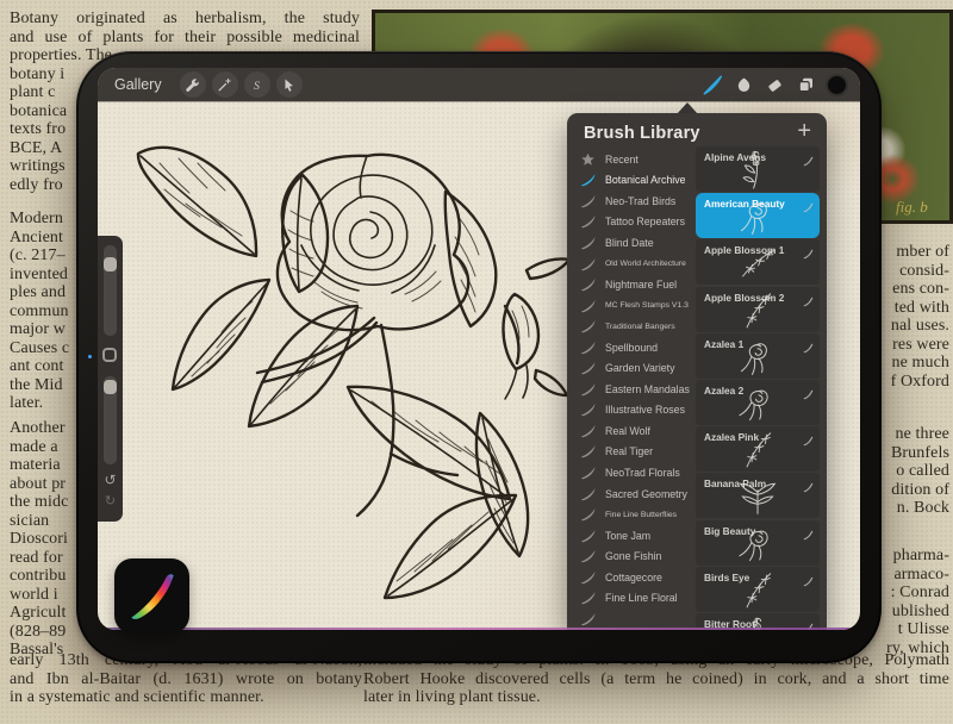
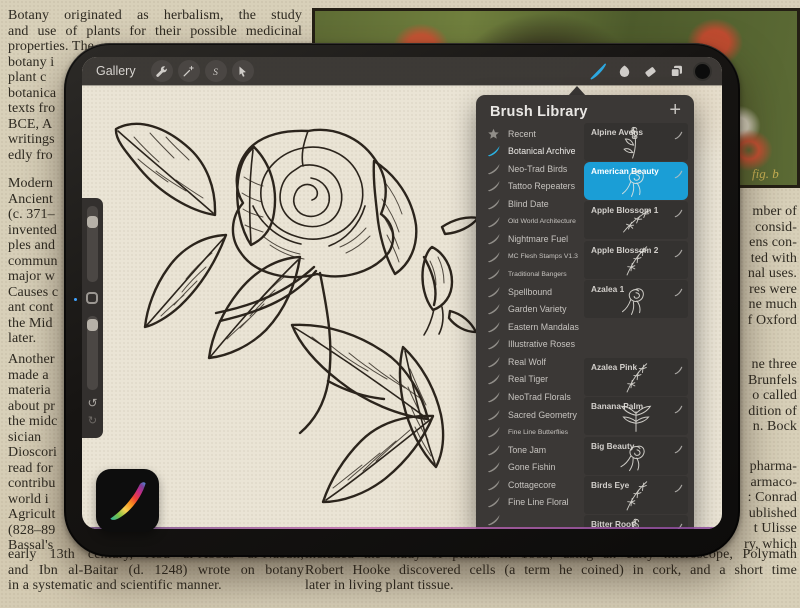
  fig. b
  Botany originated as herbalism, the study
  and use of plants for their possible medicinal
  properties. Th
  botany i
  plant c
  botanica
  texts fro
  BCE, A
  writings
  edly fro
  Modern
  Ancient
- (c. 217–
+ (c. 371–
  invented
  ples and
  commun
  major w
  Causes c
  ant cont
  the Mid
  later.
  Another
  made a
  materia
  about pr
  the midc
  sician
  Dioscori
  read for
  contribu
  world i
  Agricult
  (828–89
  Bassal's
- and Ibn al-Baitar (d. 1631) wrote on botany
+ and Ibn al-Baitar (d. 1248) wrote on botany
  in a systematic and scientific manner.
  mber of
  consid-
  ens con-
  ted with
  nal uses.
  res were
  ne much
  f Oxford
  ne three
  Brunfels
  o called
  dition of
  n. Bock
  pharma-
  armaco-
  : Conrad
  ublished
  t Ulisse
  ry, which
  Robert Hooke discovered cells (a term he coined) in cork, and a short time
  later in living plant tissue.
  Gallery
  S
  ↺
  ↻
  Brush Library
  +
  Recent
  Botanical Archive
  Neo-Trad Birds
  Tattoo Repeaters
  Blind Date
  Nightmare Fuel
  Spellbound
  Garden Variety
  Eastern Mandalas
  Illustrative Roses
  Real Wolf
  Real Tiger
  NeoTrad Florals
  Sacred Geometry
  Tone Jam
  Gone Fishin
  Cottagecore
  Fine Line Floral
  Alpine Avens
  American Beauty
  Apple Blossom 1
  Apple Blossom 2
  Azalea 1
- Azalea 2
  Azalea Pink
  Banana Palm
  Big Beauty
  Birds Eye
  Bitter Root
